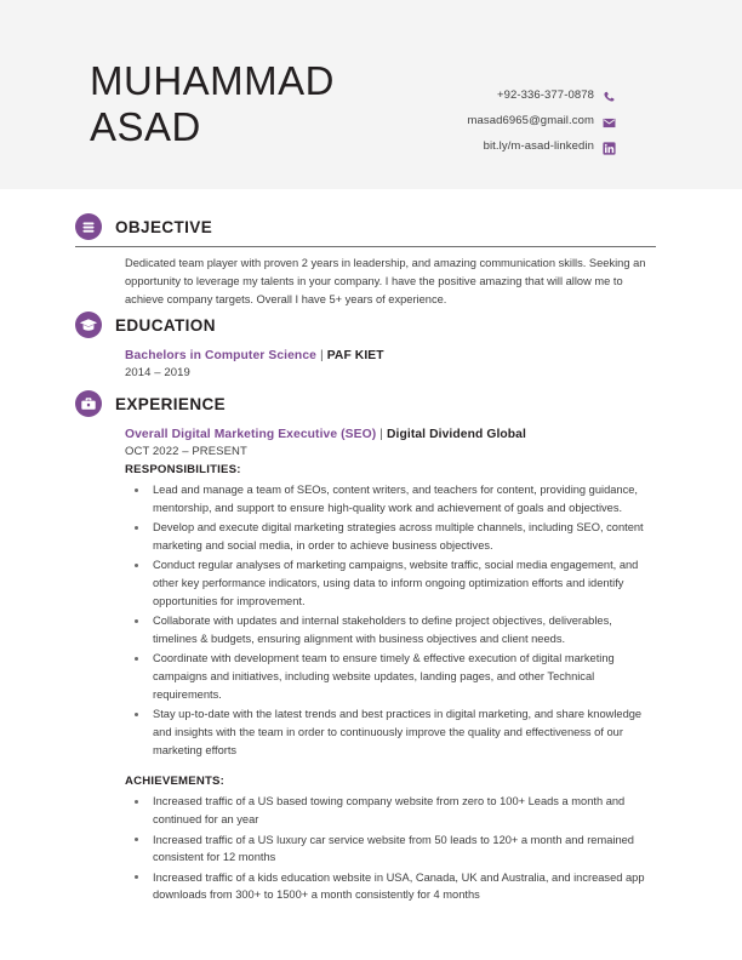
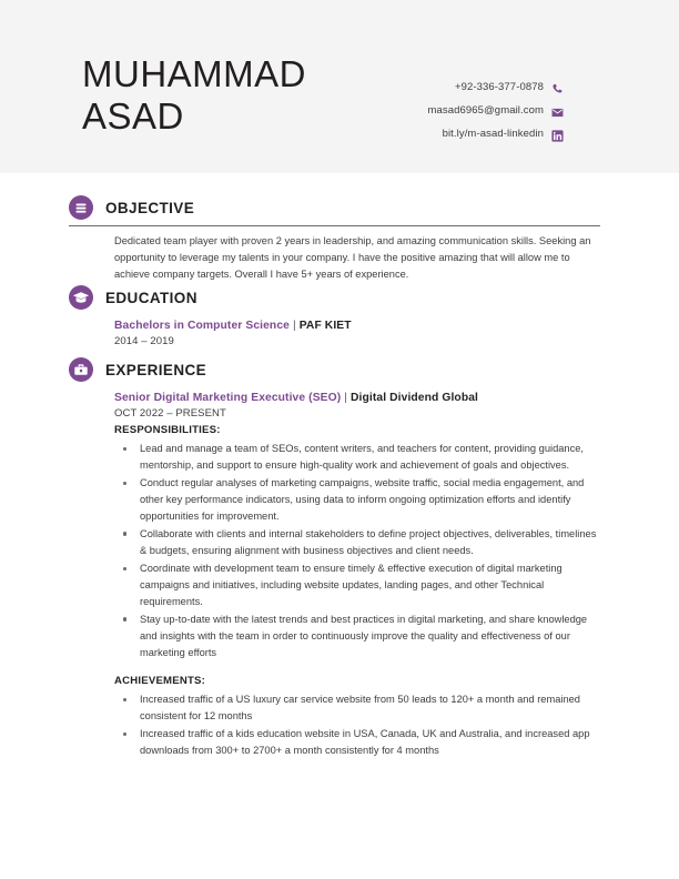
  MUHAMMAD
  ASAD
  +92-336-377-0878
  masad6965@gmail.com
  bit.ly/m-asad-linkedin
  OBJECTIVE
  Dedicated team player with proven 2 years in leadership, and amazing communication skills. Seeking an opportunity to leverage my talents in your company. I have the positive amazing that will allow me to achieve company targets. Overall I have 5+ years of experience.
  EDUCATION
  Bachelors in Computer Science | PAF KIET
  2014 – 2019
  EXPERIENCE
- Overall Digital Marketing Executive (SEO) | Digital Dividend Global
+ Senior Digital Marketing Executive (SEO) | Digital Dividend Global
  OCT 2022 – PRESENT
  RESPONSIBILITIES:
  Lead and manage a team of SEOs, content writers, and teachers for content, providing guidance, mentorship, and support to ensure high-quality work and achievement of goals and objectives.
- Develop and execute digital marketing strategies across multiple channels, including SEO, content marketing and social media, in order to achieve business objectives.
  Conduct regular analyses of marketing campaigns, website traffic, social media engagement, and other key performance indicators, using data to inform ongoing optimization efforts and identify opportunities for improvement.
- Collaborate with updates and internal stakeholders to define project objectives, deliverables, timelines & budgets, ensuring alignment with business objectives and client needs.
+ Collaborate with clients and internal stakeholders to define project objectives, deliverables, timelines & budgets, ensuring alignment with business objectives and client needs.
  Coordinate with development team to ensure timely & effective execution of digital marketing campaigns and initiatives, including website updates, landing pages, and other Technical requirements.
  Stay up-to-date with the latest trends and best practices in digital marketing, and share knowledge and insights with the team in order to continuously improve the quality and effectiveness of our marketing efforts
  ACHIEVEMENTS:
- Increased traffic of a US based towing company website from zero to 100+ Leads a month and continued for an year
  Increased traffic of a US luxury car service website from 50 leads to 120+ a month and remained consistent for 12 months
- Increased traffic of a kids education website in USA, Canada, UK and Australia, and increased app downloads from 300+ to 1500+ a month consistently for 4 months
+ Increased traffic of a kids education website in USA, Canada, UK and Australia, and increased app downloads from 300+ to 2700+ a month consistently for 4 months
